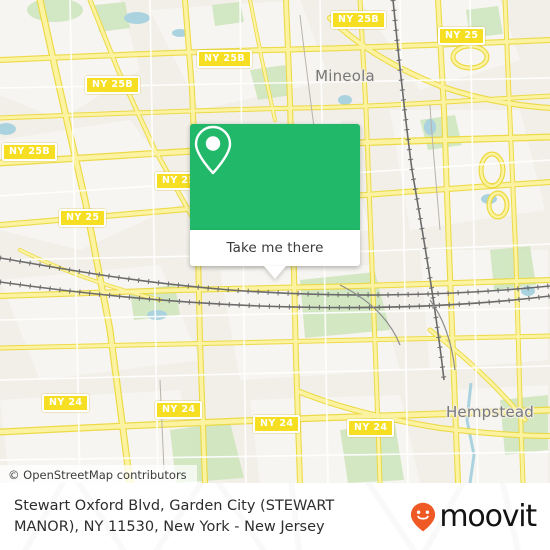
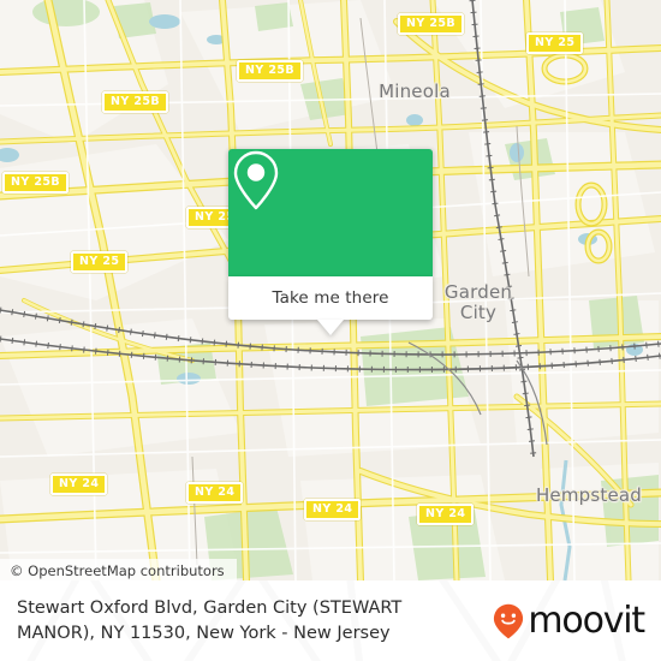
  Mineola
+ Garden
+ City
  Hempstead
  NY 25B
  NY 25
  NY 25B
  NY 25B
  NY 25B
  NY 2
  NY 25
  NY 24
  NY 24
  NY 24
  NY 24
  Take me there
  © OpenStreetMap contributors
  Stewart Oxford Blvd, Garden City (STEWART MANOR), NY 11530, New York - New Jersey
  moovit
